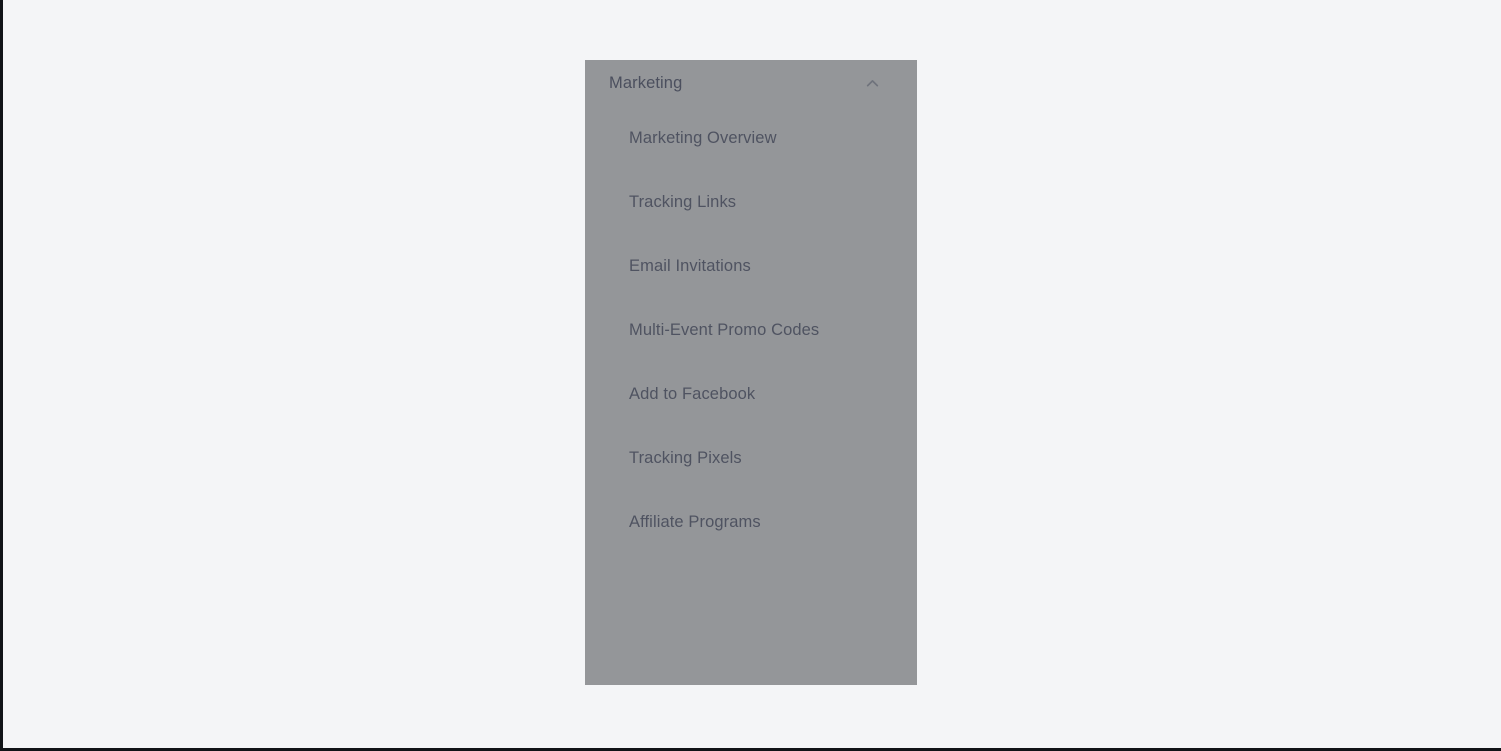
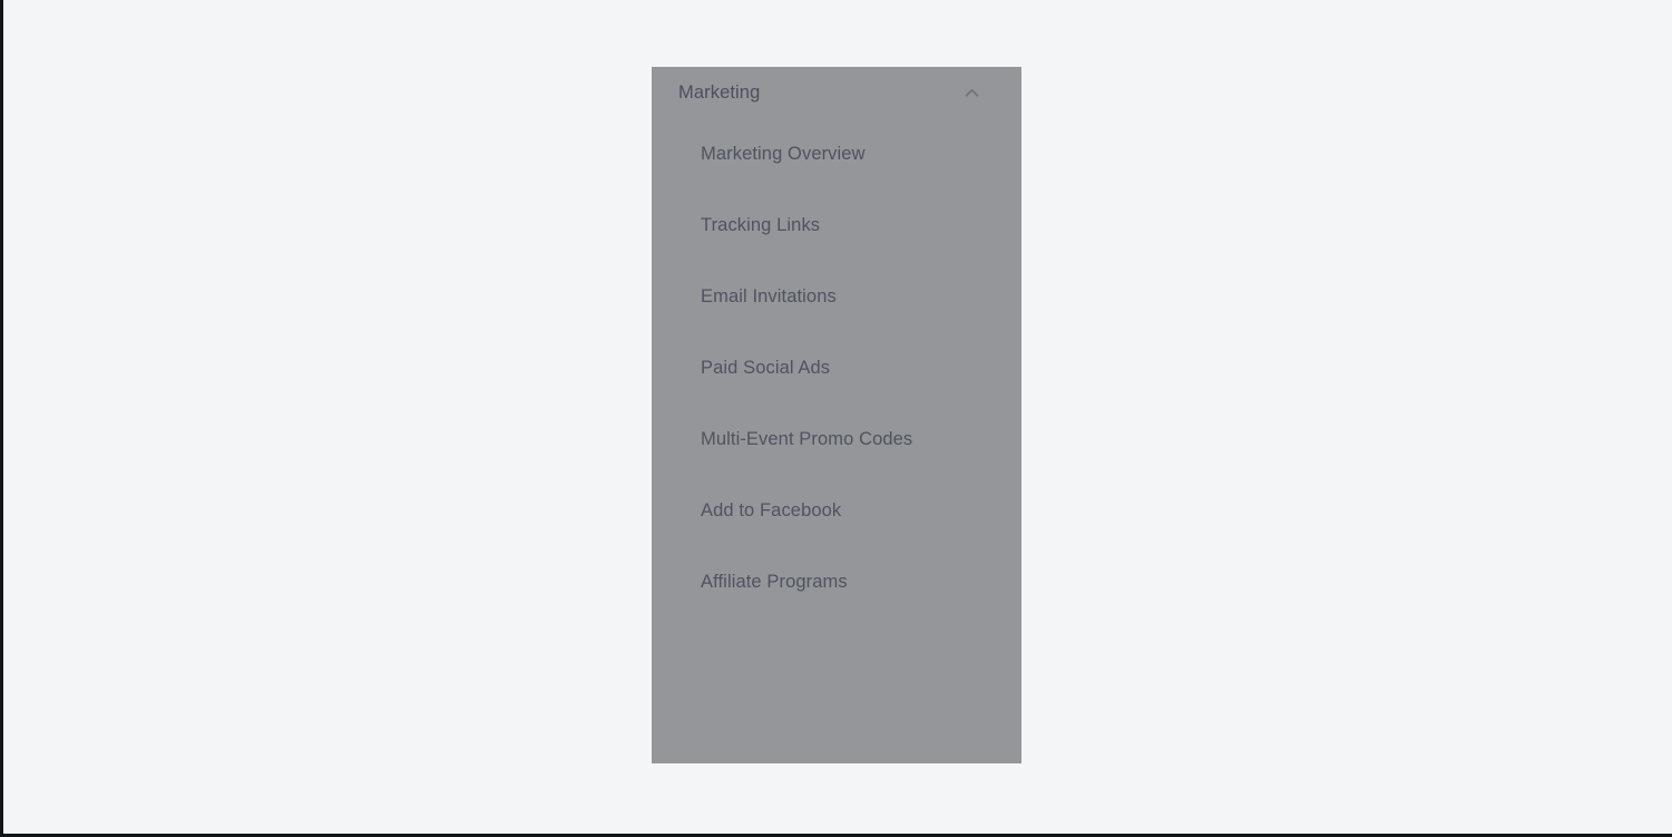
  Marketing
  Marketing Overview
  Tracking Links
  Email Invitations
+ Paid Social Ads
  Multi-Event Promo Codes
  Add to Facebook
- Tracking Pixels
  Affiliate Programs
